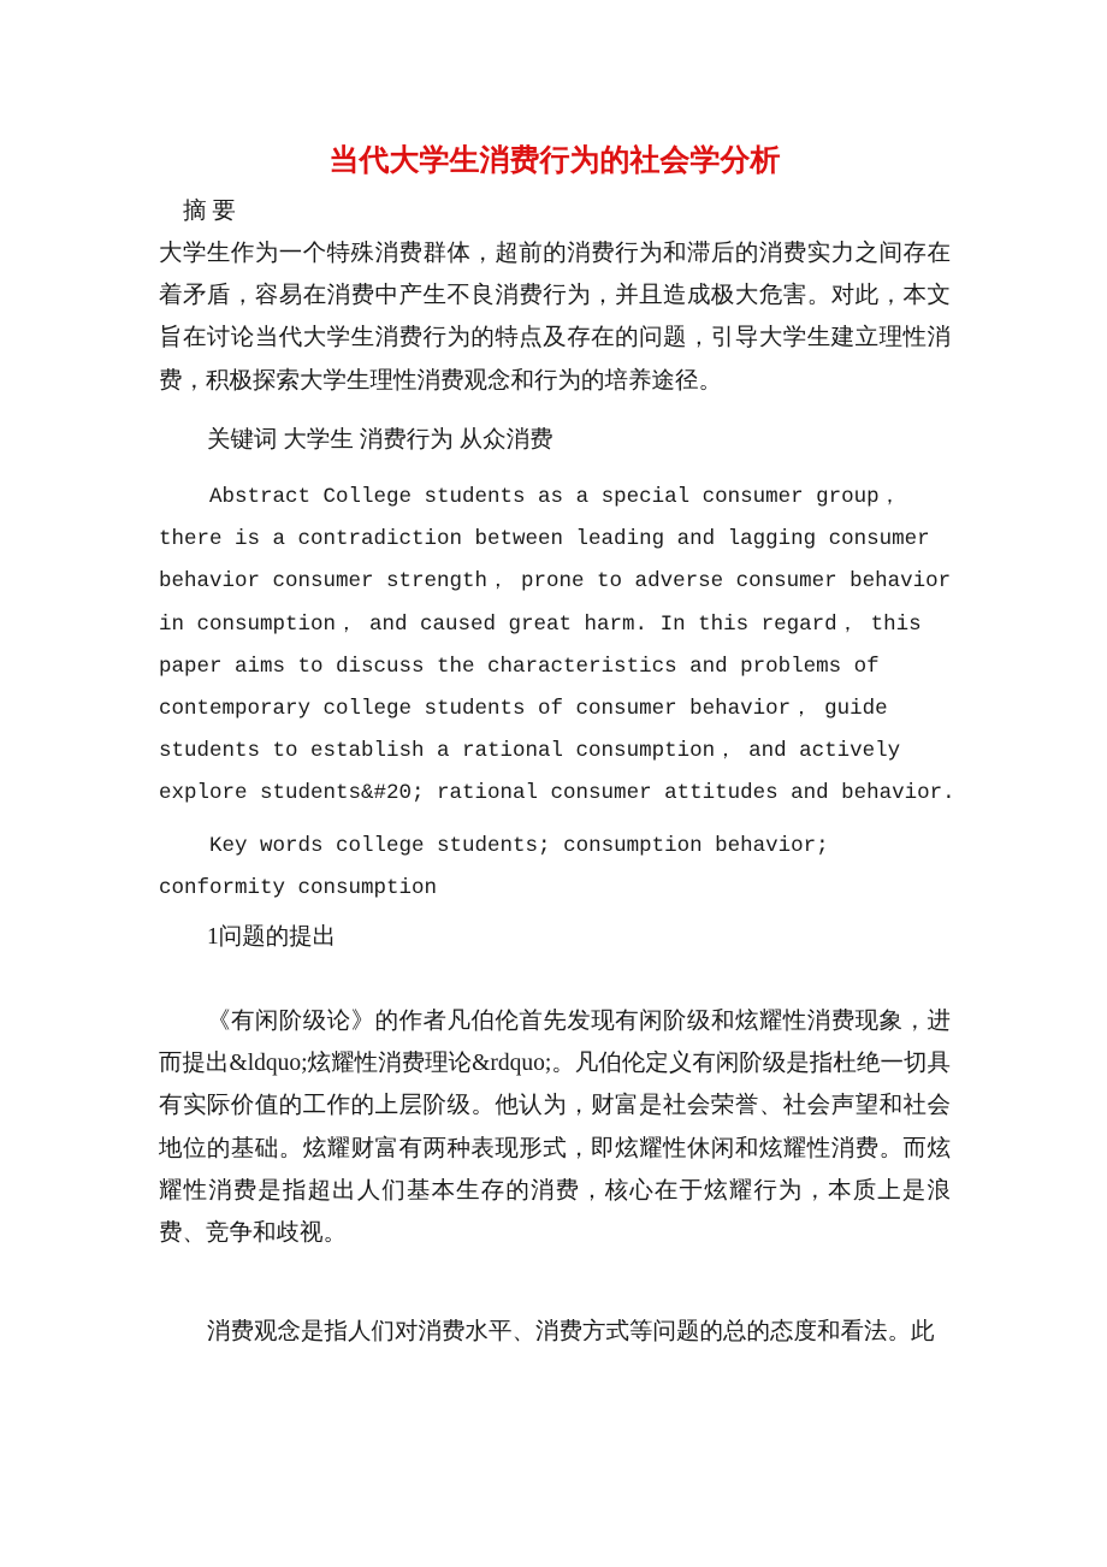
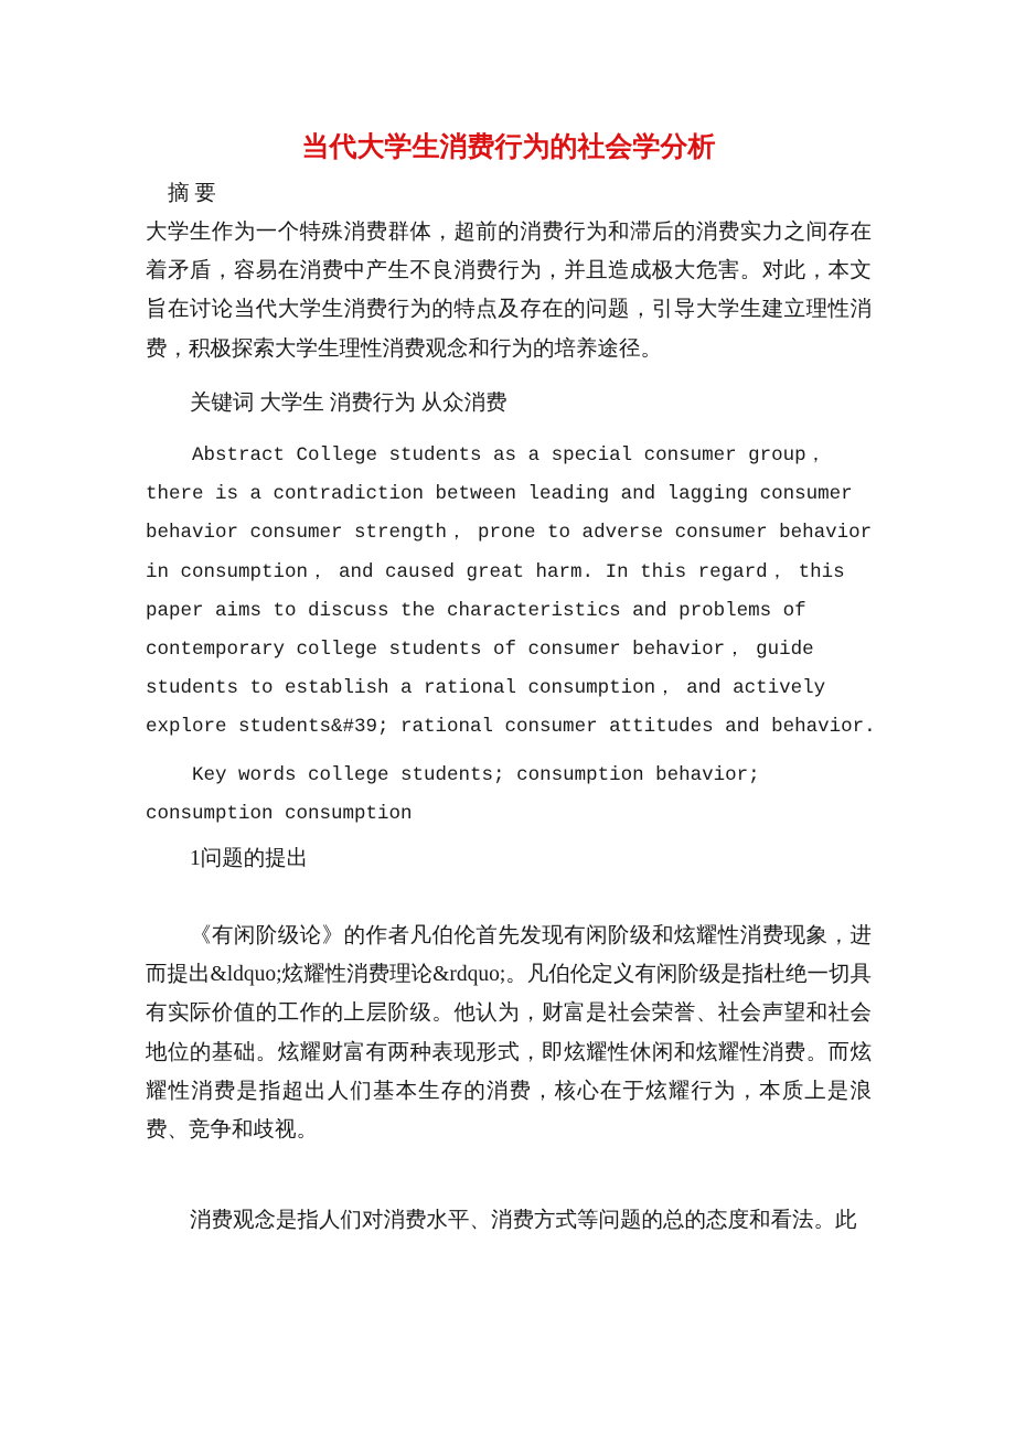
  当代大学生消费行为的社会学分析
  摘 要
  大学生作为一个特殊消费群体，超前的消费行为和滞后的消费实力之间存在着矛盾，容易在消费中产生不良消费行为，并且造成极大危害。对此，本文旨在讨论当代大学生消费行为的特点及存在的问题，引导大学生建立理性消费，积极探索大学生理性消费观念和行为的培养途径。
  关键词 大学生 消费行为 从众消费
- Abstract College students as a special consumer group， there is a contradiction between leading and lagging consumer behavior consumer strength， prone to adverse consumer behavior in consumption， and caused great harm. In this regard， this paper aims to discuss the characteristics and problems of contemporary college students of consumer behavior， guide students to establish a rational consumption， and actively explore students&#20; rational consumer attitudes and behavior.
+ Abstract College students as a special consumer group， there is a contradiction between leading and lagging consumer behavior consumer strength， prone to adverse consumer behavior in consumption， and caused great harm. In this regard， this paper aims to discuss the characteristics and problems of contemporary college students of consumer behavior， guide students to establish a rational consumption， and actively explore students&#39; rational consumer attitudes and behavior.
- Key words college students; consumption behavior; conformity consumption
+ Key words college students; consumption behavior; consumption consumption
  1问题的提出
  《有闲阶级论》的作者凡伯伦首先发现有闲阶级和炫耀性消费现象，进而提出&ldquo;炫耀性消费理论&rdquo;。凡伯伦定义有闲阶级是指杜绝一切具有实际价值的工作的上层阶级。他认为，财富是社会荣誉、社会声望和社会地位的基础。炫耀财富有两种表现形式，即炫耀性休闲和炫耀性消费。而炫耀性消费是指超出人们基本生存的消费，核心在于炫耀行为，本质上是浪费、竞争和歧视。
  消费观念是指人们对消费水平、消费方式等问题的总的态度和看法。此
